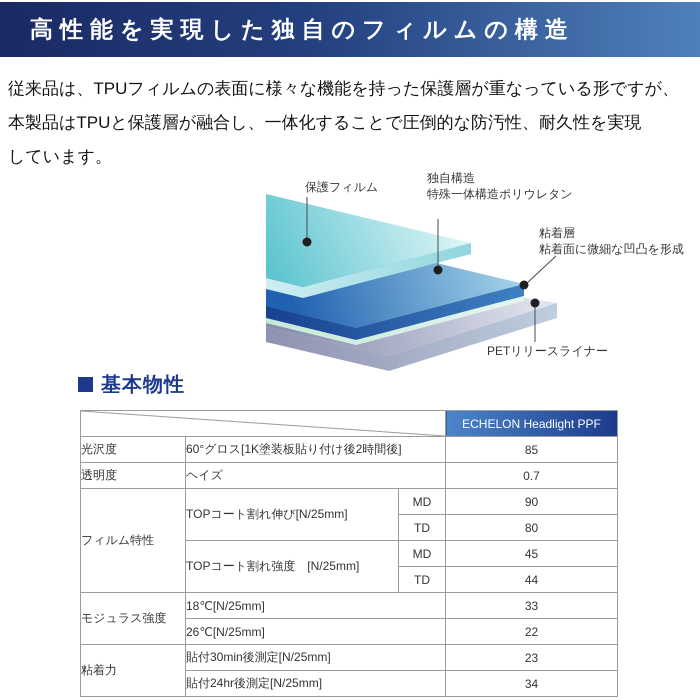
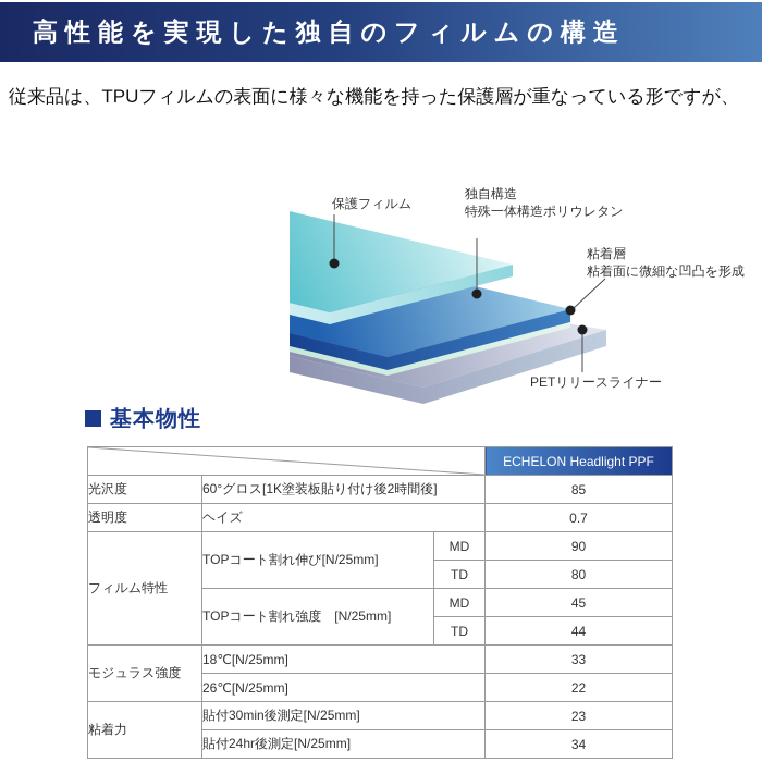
  高性能を実現した独自のフィルムの構造
  従来品は、TPUフィルムの表面に様々な機能を持った保護層が重なっている形ですが、
- 本製品はTPUと保護層が融合し、一体化することで圧倒的な防汚性、耐久性を実現
- しています。
  保護フィルム
  独自構造
  特殊一体構造ポリウレタン
  粘着層
  粘着面に微細な凹凸を形成
  PETリリースライナー
  基本物性
  	ECHELON Headlight PPF
  光沢度	60°グロス[1K塗装板貼り付け後2時間後]	85
  透明度	ヘイズ	0.7
  フィルム特性	TOPコート割れ伸び[N/25mm]	MD	90
  TD	80
  TOPコート割れ強度 [N/25mm]	MD	45
  TD	44
  モジュラス強度	18℃[N/25mm]	33
  26℃[N/25mm]	22
  粘着力	貼付30min後測定[N/25mm]	23
  貼付24hr後測定[N/25mm]	34
